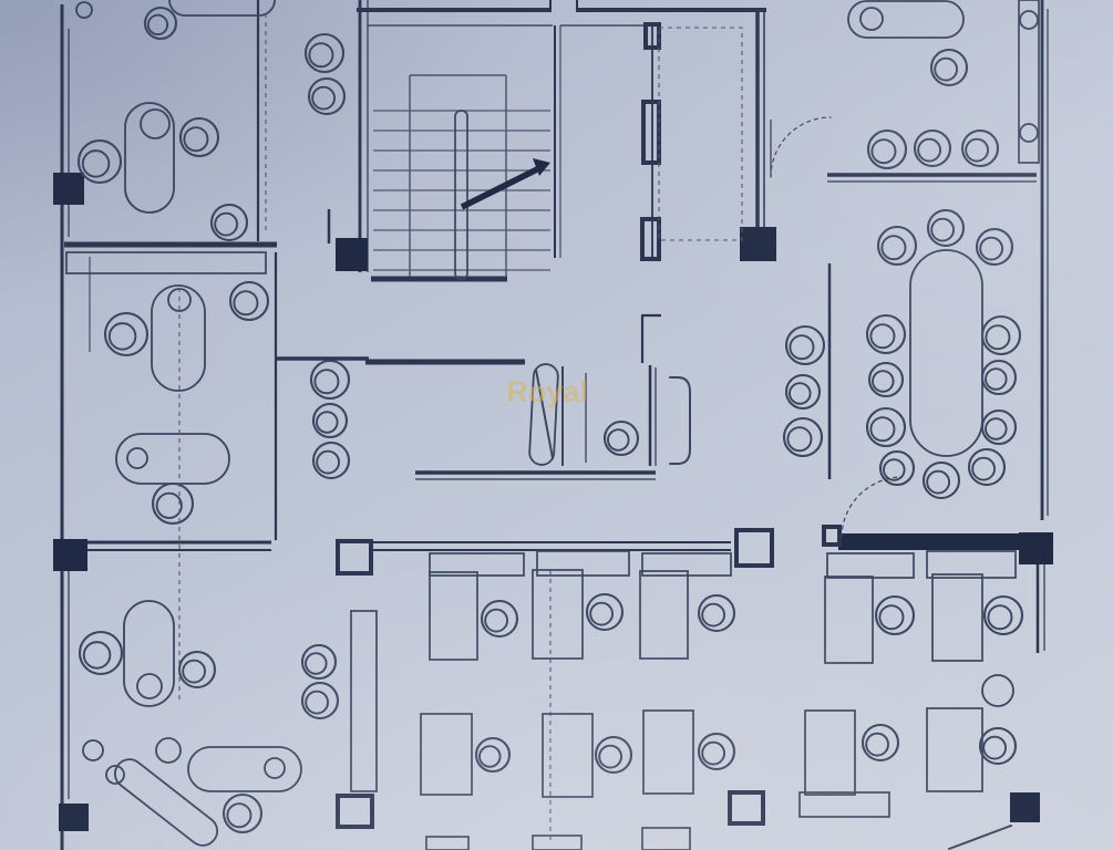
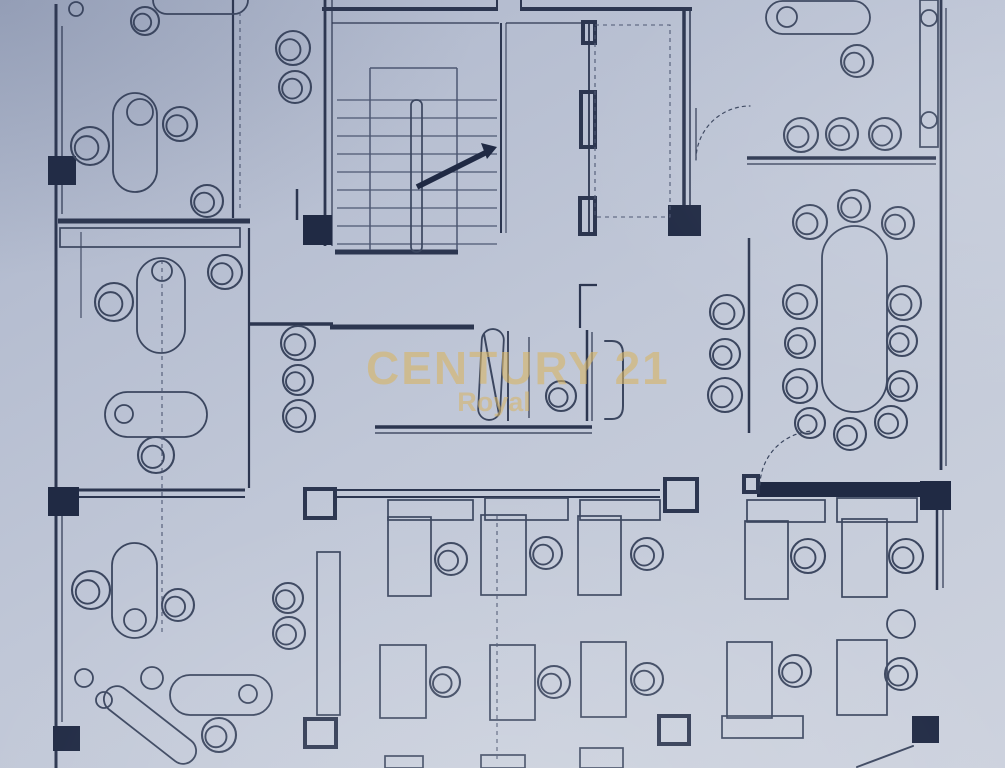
+ CENTURY 21
  Royal
